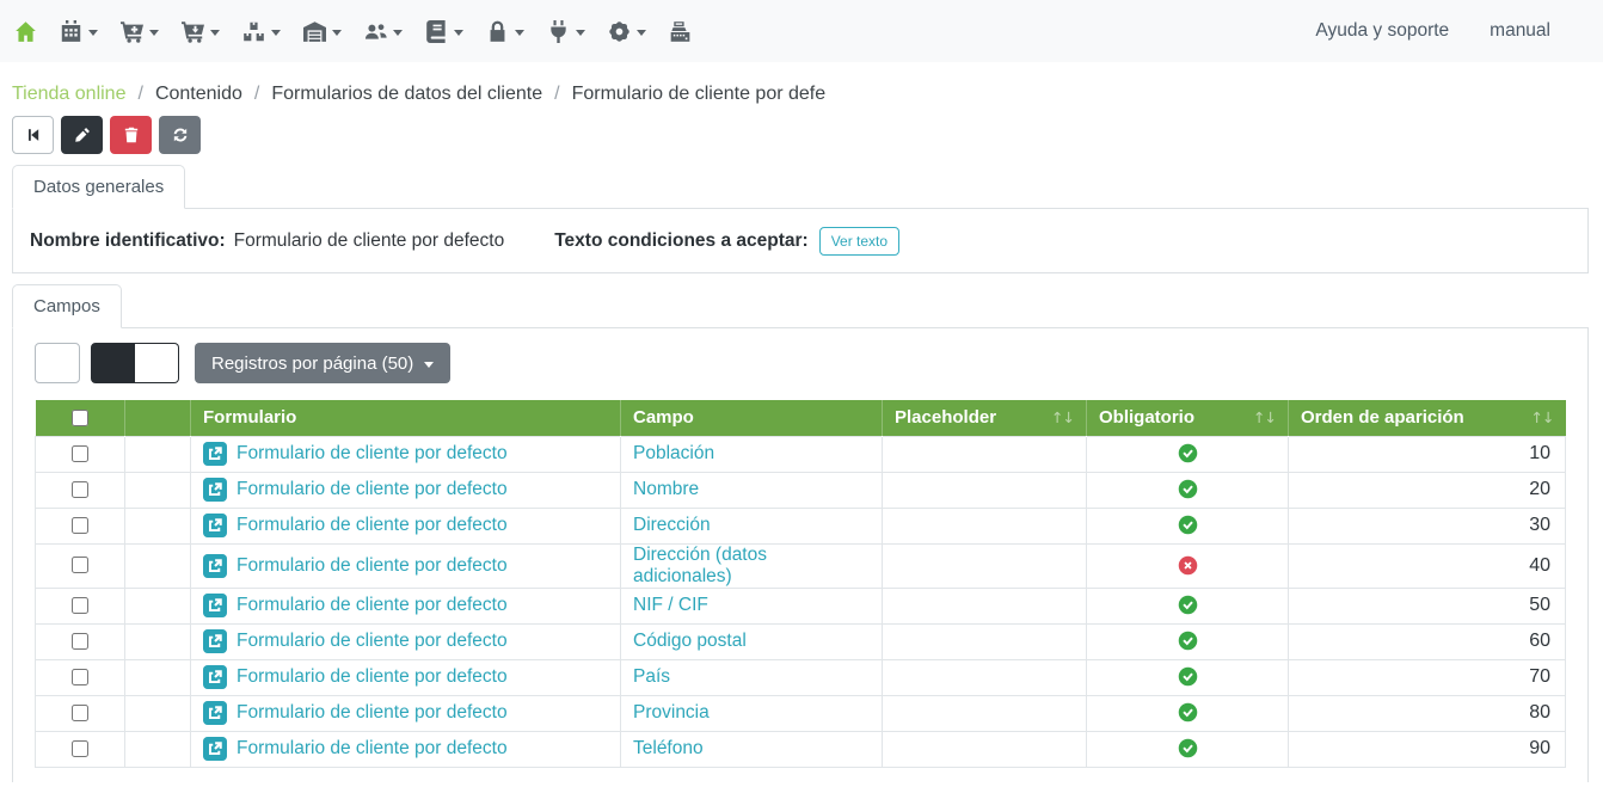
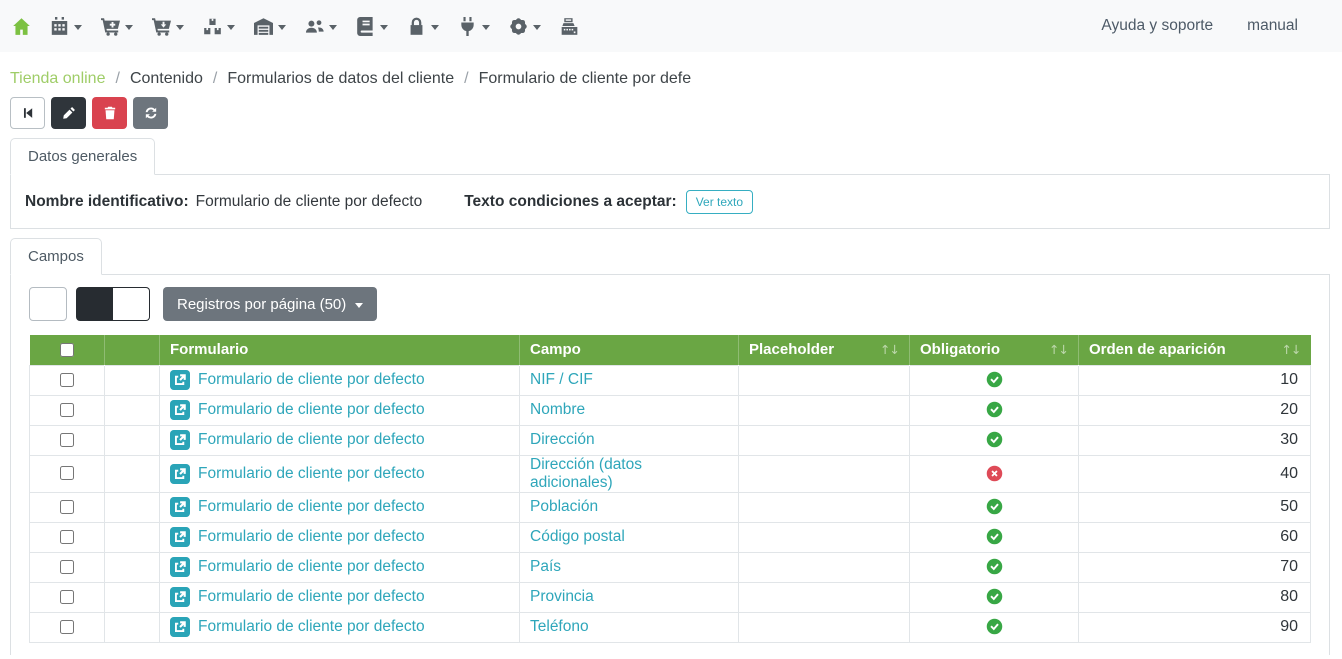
  Ayuda y soporte
  manual
  Tienda online
  /
  Contenido
  /
  Formularios de datos del cliente
  /
  Formulario de cliente por defe
  Datos generales
  Nombre identificativo:
  Formulario de cliente por defecto
  Texto condiciones a aceptar:
  Ver texto
  Campos
  Registros por página (50)
  		Formulario	Campo	Placeholder ↑↓	Obligatorio ↑↓	Orden de aparición ↑↓
- 		Formulario de cliente por defecto	Población			10
+ 		Formulario de cliente por defecto	NIF / CIF			10
  		Formulario de cliente por defecto	Nombre			20
  		Formulario de cliente por defecto	Dirección			30
  		Formulario de cliente por defecto	Dirección (datos adicionales)			40
- 		Formulario de cliente por defecto	NIF / CIF			50
+ 		Formulario de cliente por defecto	Población			50
  		Formulario de cliente por defecto	Código postal			60
  		Formulario de cliente por defecto	País			70
  		Formulario de cliente por defecto	Provincia			80
  		Formulario de cliente por defecto	Teléfono			90
